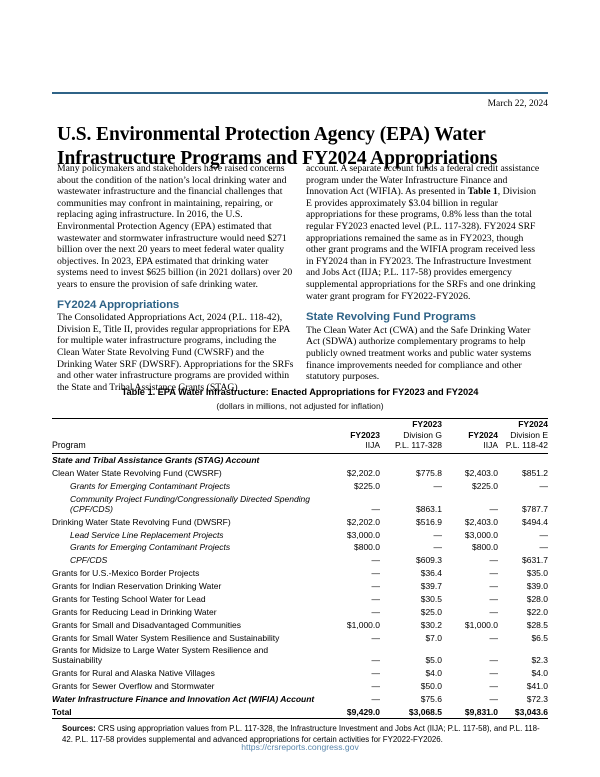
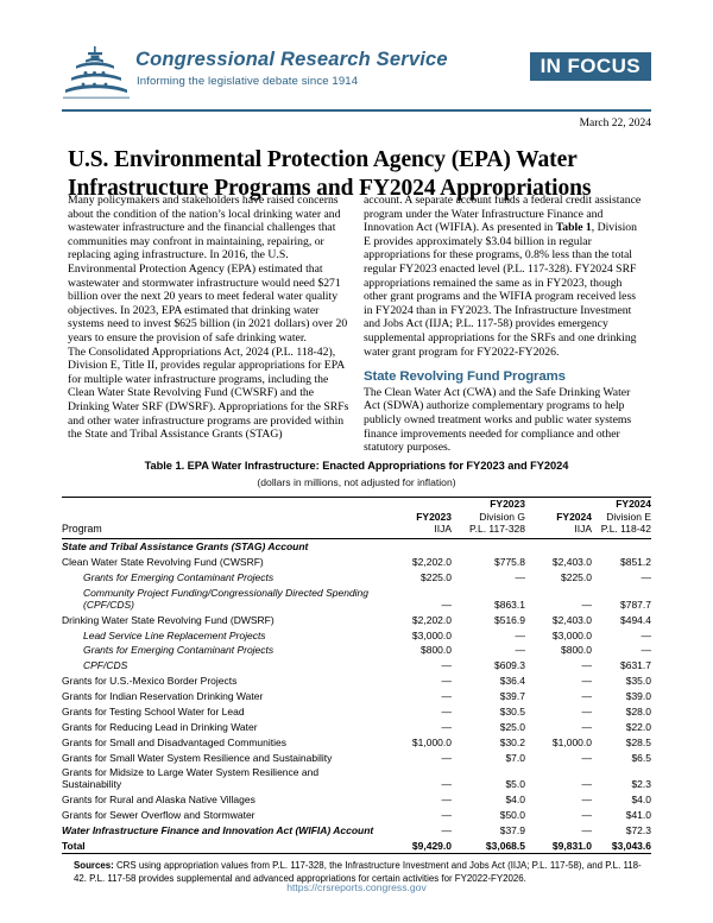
+ Congressional Research Service
+ Informing the legislative debate since 1914
+ IN FOCUS
  March 22, 2024
  U.S. Environmental Protection Agency (EPA) Water Infrastructure Programs and FY2024 Appropriations
  Many policymakers and stakeholders have raised concerns about the condition of the nation’s local drinking water and wastewater infrastructure and the financial challenges that communities may confront in maintaining, repairing, or replacing aging infrastructure. In 2016, the U.S. Environmental Protection Agency (EPA) estimated that wastewater and stormwater infrastructure would need $271 billion over the next 20 years to meet federal water quality objectives. In 2023, EPA estimated that drinking water systems need to invest $625 billion (in 2021 dollars) over 20 years to ensure the provision of safe drinking water.
- FY2024 Appropriations
  The Consolidated Appropriations Act, 2024 (P.L. 118-42), Division E, Title II, provides regular appropriations for EPA for multiple water infrastructure programs, including the Clean Water State Revolving Fund (CWSRF) and the Drinking Water SRF (DWSRF). Appropriations for the SRFs and other water infrastructure programs are provided within the State and Tribal Assistance Grants (STAG)
  account. A separate account funds a federal credit assistance program under the Water Infrastructure Finance and Innovation Act (WIFIA). As presented in Table 1, Division E provides approximately $3.04 billion in regular appropriations for these programs, 0.8% less than the total regular FY2023 enacted level (P.L. 117-328). FY2024 SRF appropriations remained the same as in FY2023, though other grant programs and the WIFIA program received less in FY2024 than in FY2023. The Infrastructure Investment and Jobs Act (IIJA; P.L. 117-58) provides emergency supplemental appropriations for the SRFs and one drinking water grant program for FY2022-FY2026.
  State Revolving Fund Programs
  The Clean Water Act (CWA) and the Safe Drinking Water Act (SDWA) authorize complementary programs to help publicly owned treatment works and public water systems finance improvements needed for compliance and other statutory purposes.
  Table 1. EPA Water Infrastructure: Enacted Appropriations for FY2023 and FY2024
  (dollars in millions, not adjusted for inflation)
  Program	FY2023 IIJA	FY2023 Division G P.L. 117-328	FY2024 IIJA	FY2024 Division E P.L. 118-42
  State and Tribal Assistance Grants (STAG) Account
  Clean Water State Revolving Fund (CWSRF)	$2,202.0	$775.8	$2,403.0	$851.2
  Grants for Emerging Contaminant Projects	$225.0	—	$225.0	—
  Community Project Funding/Congressionally Directed Spending (CPF/CDS)	—	$863.1	—	$787.7
  Drinking Water State Revolving Fund (DWSRF)	$2,202.0	$516.9	$2,403.0	$494.4
  Lead Service Line Replacement Projects	$3,000.0	—	$3,000.0	—
  Grants for Emerging Contaminant Projects	$800.0	—	$800.0	—
  CPF/CDS	—	$609.3	—	$631.7
  Grants for U.S.-Mexico Border Projects	—	$36.4	—	$35.0
  Grants for Indian Reservation Drinking Water	—	$39.7	—	$39.0
  Grants for Testing School Water for Lead	—	$30.5	—	$28.0
  Grants for Reducing Lead in Drinking Water	—	$25.0	—	$22.0
  Grants for Small and Disadvantaged Communities	$1,000.0	$30.2	$1,000.0	$28.5
  Grants for Small Water System Resilience and Sustainability	—	$7.0	—	$6.5
  Grants for Midsize to Large Water System Resilience and Sustainability	—	$5.0	—	$2.3
  Grants for Rural and Alaska Native Villages	—	$4.0	—	$4.0
  Grants for Sewer Overflow and Stormwater	—	$50.0	—	$41.0
- Water Infrastructure Finance and Innovation Act (WIFIA) Account	—	$75.6	—	$72.3
+ Water Infrastructure Finance and Innovation Act (WIFIA) Account	—	$37.9	—	$72.3
  Total	$9,429.0	$3,068.5	$9,831.0	$3,043.6
  Sources: CRS using appropriation values from P.L. 117-328, the Infrastructure Investment and Jobs Act (IIJA; P.L. 117-58), and P.L. 118-42. P.L. 117-58 provides supplemental and advanced appropriations for certain activities for FY2022-FY2026.
  https://crsreports.congress.gov
